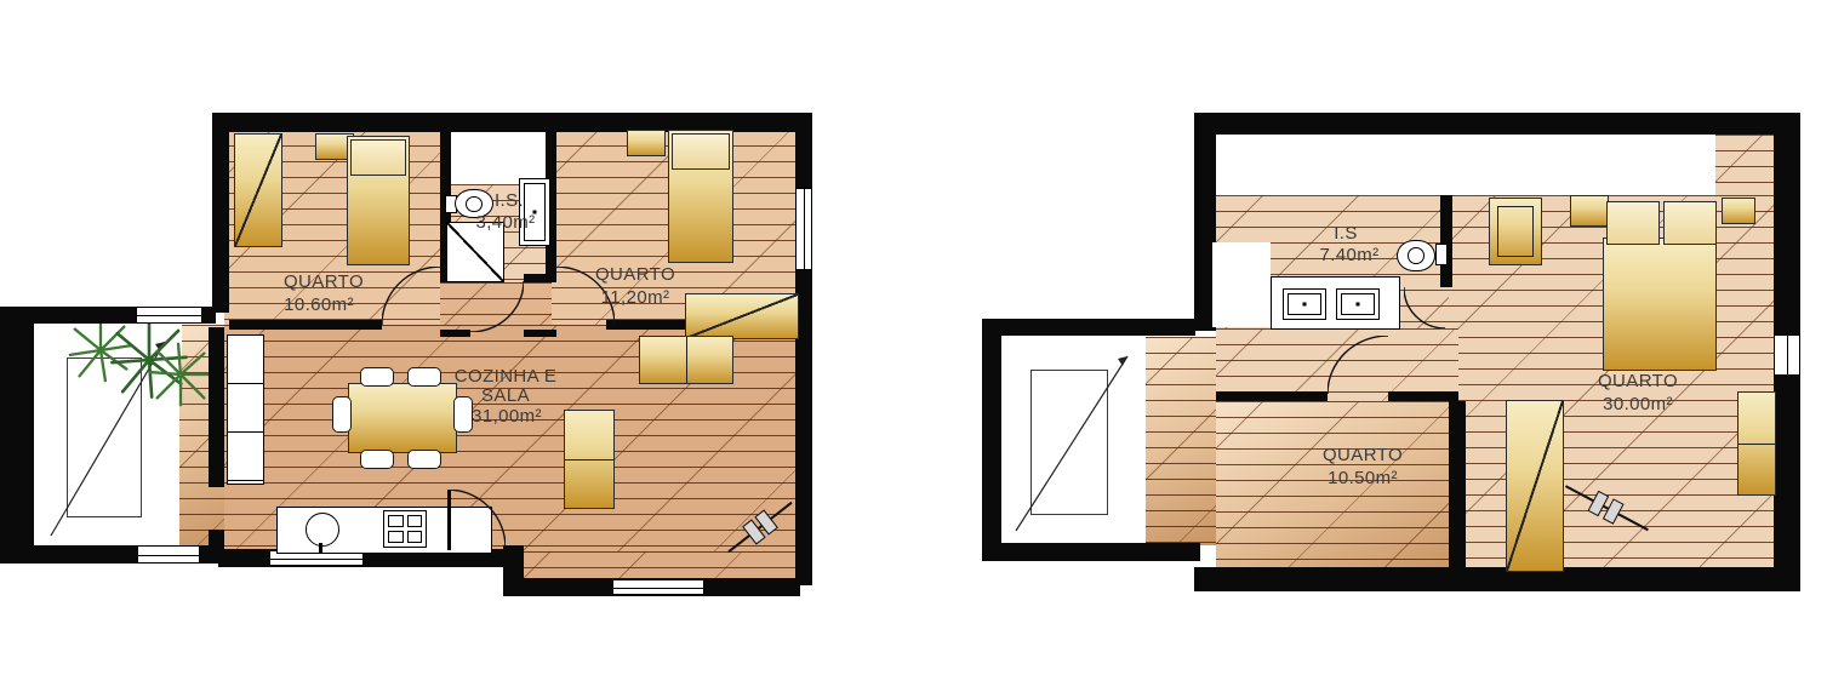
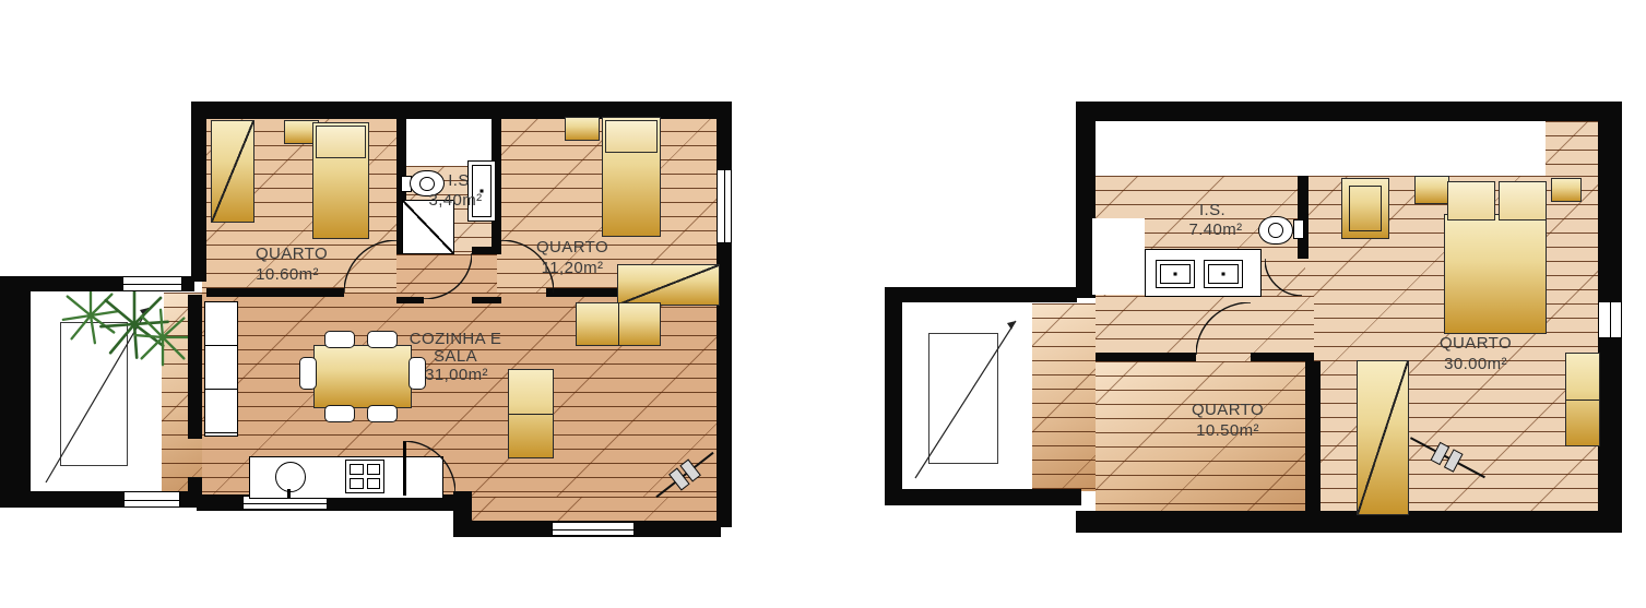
  QUARTO
  10.60m²
- I.S.
+ I.S
  3,40m²
  QUARTO
  11,20m²
  COZINHA E
  SALA
  31,00m²
- I.S
+ I.S.
  7.40m²
  QUARTO
  30.00m²
  QUARTO
  10.50m²
